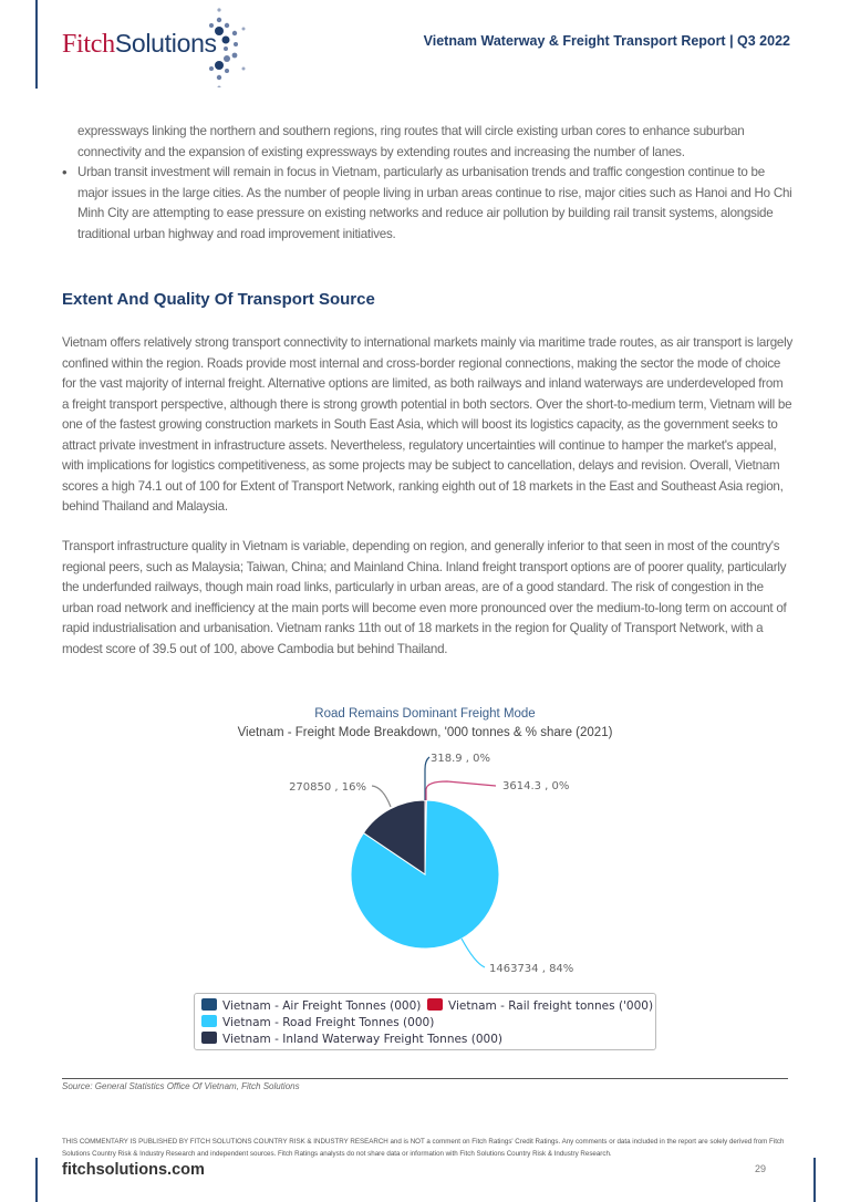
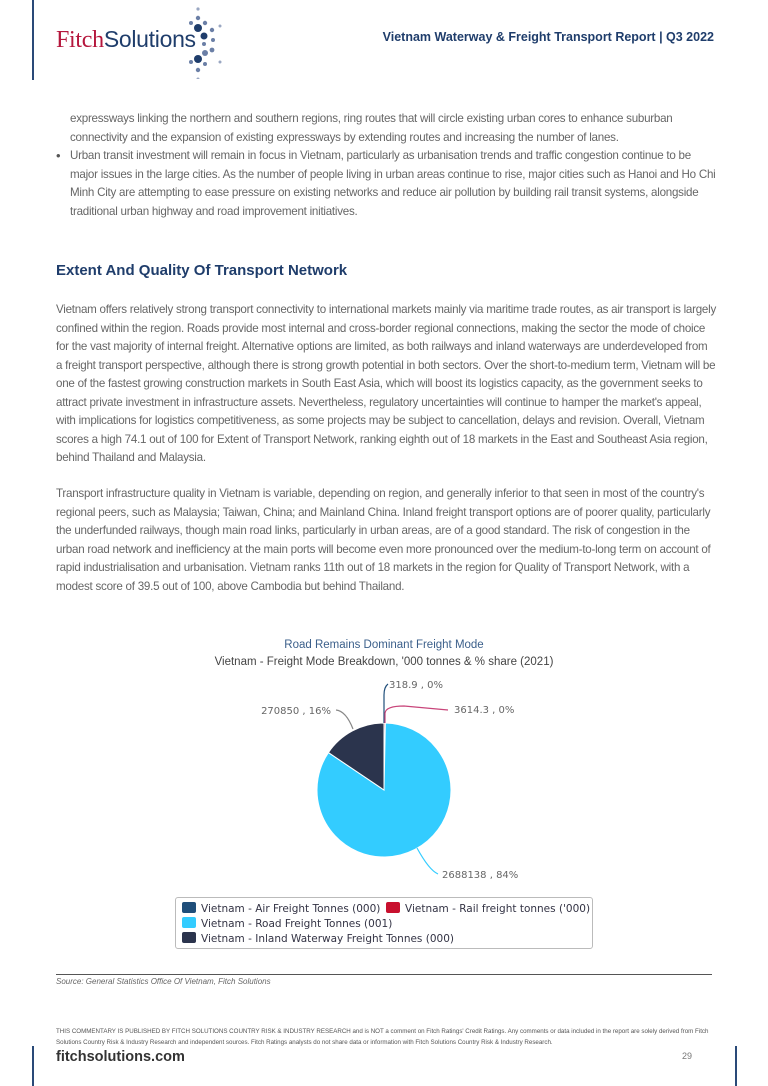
  FitchSolutions
  Vietnam Waterway & Freight Transport Report | Q3 2022
  expressways linking the northern and southern regions, ring routes that will circle existing urban cores to enhance suburban connectivity and the expansion of existing expressways by extending routes and increasing the number of lanes.
  •
  Urban transit investment will remain in focus in Vietnam, particularly as urbanisation trends and traffic congestion continue to be major issues in the large cities. As the number of people living in urban areas continue to rise, major cities such as Hanoi and Ho Chi Minh City are attempting to ease pressure on existing networks and reduce air pollution by building rail transit systems, alongside traditional urban highway and road improvement initiatives.
- Extent And Quality Of Transport Source
+ Extent And Quality Of Transport Network
  Vietnam offers relatively strong transport connectivity to international markets mainly via maritime trade routes, as air transport is largely confined within the region. Roads provide most internal and cross-border regional connections, making the sector the mode of choice for the vast majority of internal freight. Alternative options are limited, as both railways and inland waterways are underdeveloped from a freight transport perspective, although there is strong growth potential in both sectors. Over the short-to-medium term, Vietnam will be one of the fastest growing construction markets in South East Asia, which will boost its logistics capacity, as the government seeks to attract private investment in infrastructure assets. Nevertheless, regulatory uncertainties will continue to hamper the market's appeal, with implications for logistics competitiveness, as some projects may be subject to cancellation, delays and revision. Overall, Vietnam scores a high 74.1 out of 100 for Extent of Transport Network, ranking eighth out of 18 markets in the East and Southeast Asia region, behind Thailand and Malaysia.
  Transport infrastructure quality in Vietnam is variable, depending on region, and generally inferior to that seen in most of the country's regional peers, such as Malaysia; Taiwan, China; and Mainland China. Inland freight transport options are of poorer quality, particularly the underfunded railways, though main road links, particularly in urban areas, are of a good standard. The risk of congestion in the urban road network and inefficiency at the main ports will become even more pronounced over the medium-to-long term on account of rapid industrialisation and urbanisation. Vietnam ranks 11th out of 18 markets in the region for Quality of Transport Network, with a modest score of 39.5 out of 100, above Cambodia but behind Thailand.
  Road Remains Dominant Freight Mode
  Vietnam - Freight Mode Breakdown, '000 tonnes & % share (2021)
  318.9 , 0%
  3614.3 , 0%
- 1463734 , 84%
+ 2688138 , 84%
  270850 , 16%
  Vietnam - Air Freight Tonnes (000)
  Vietnam - Rail freight tonnes ('000)
- Vietnam - Road Freight Tonnes (000)
+ Vietnam - Road Freight Tonnes (001)
  Vietnam - Inland Waterway Freight Tonnes (000)
  Source: General Statistics Office Of Vietnam, Fitch Solutions
  fitchsolutions.com
  29
